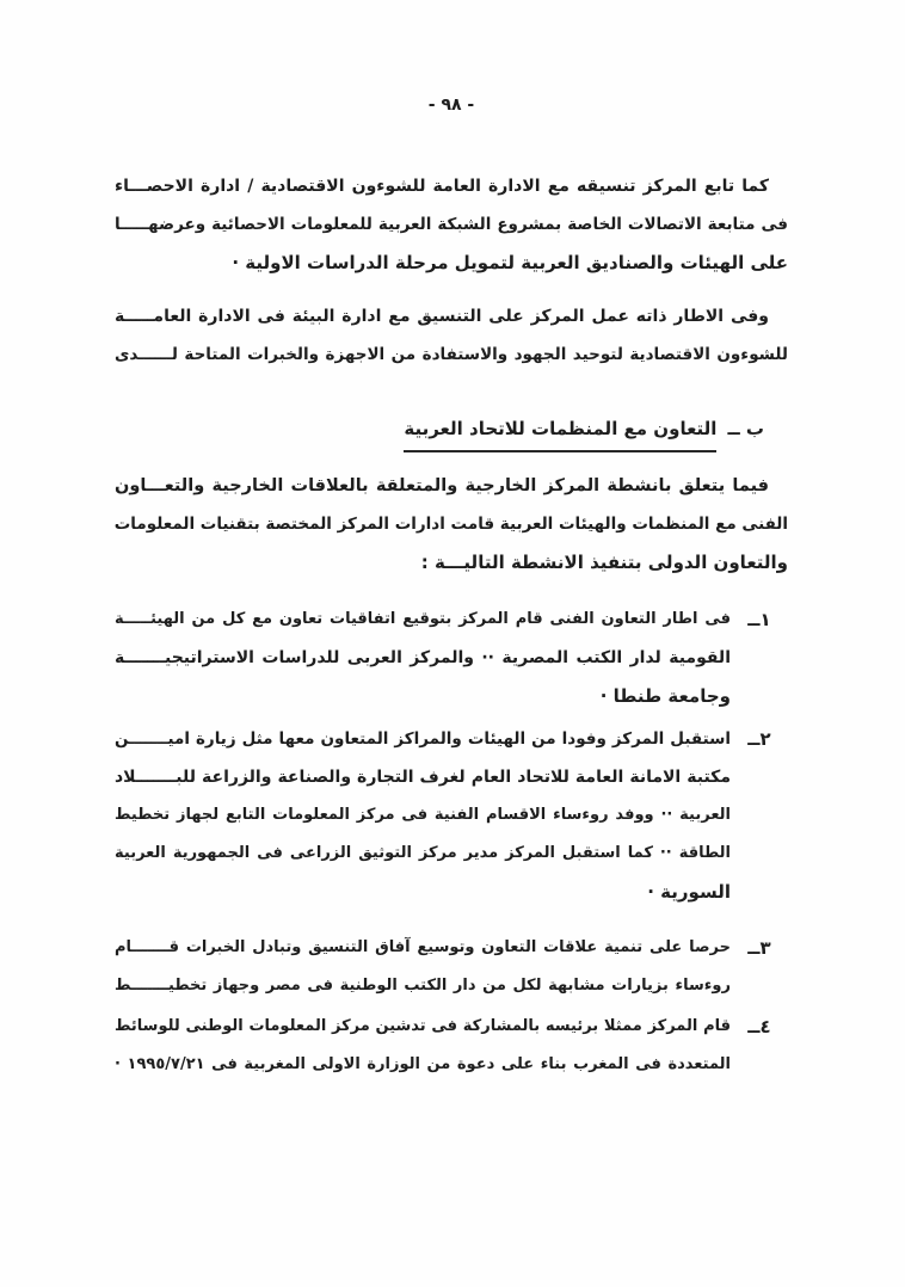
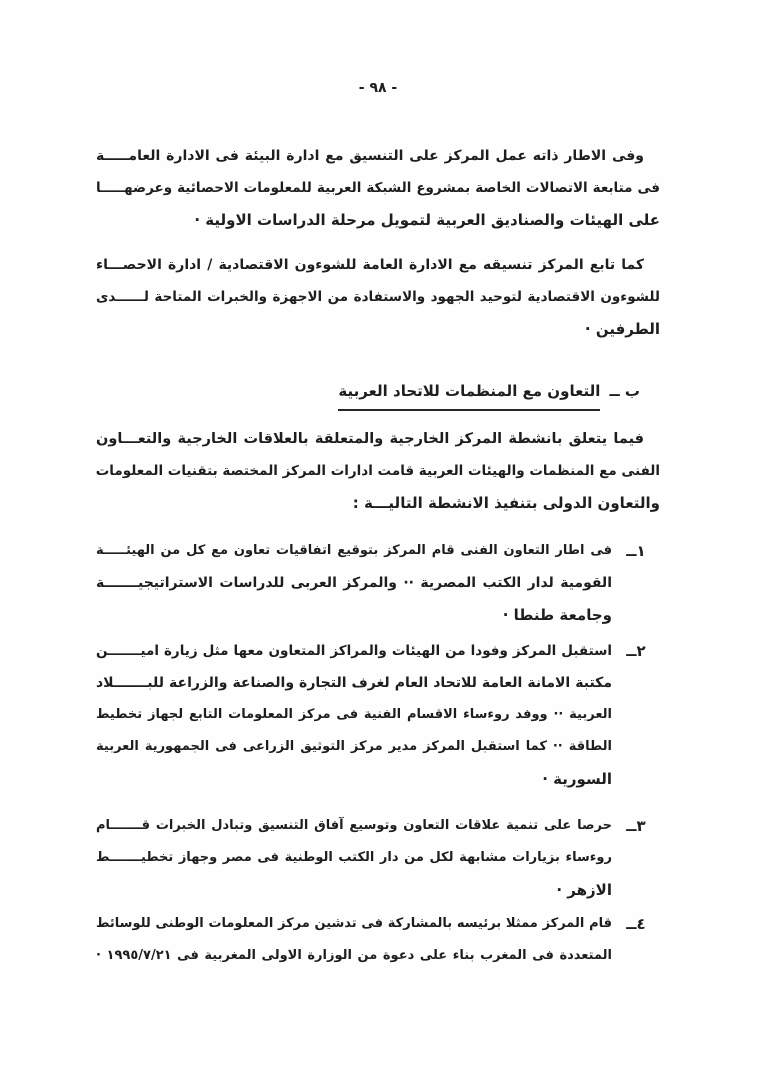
  - ٩٨ -
- كما تابع المركز تنسيقه مع الادارة العامة للشوءون الاقتصادية / ادارة الاحصـــاء
+ وفى الاطار ذاته عمل المركز على التنسيق مع ادارة البيئة فى الادارة العامـــــة
  فى متابعة الاتصالات الخاصة بمشروع الشبكة العربية للمعلومات الاحصائية وعرضهـــــا
  على الهيئات والصناديق العربية لتمويل مرحلة الدراسات الاولية ·
- وفى الاطار ذاته عمل المركز على التنسيق مع ادارة البيئة فى الادارة العامـــــة
+ كما تابع المركز تنسيقه مع الادارة العامة للشوءون الاقتصادية / ادارة الاحصـــاء
  للشوءون الاقتصادية لتوحيد الجهود والاستفادة من الاجهزة والخبرات المتاحة لــــــدى
+ الطرفين ·
  ب ــالتعاون مع المنظمات للاتحاد العربية
  فيما يتعلق بانشطة المركز الخارجية والمتعلقة بالعلاقات الخارجية والتعـــاون
  الفنى مع المنظمات والهيئات العربية قامت ادارات المركز المختصة بتقنيات المعلومات
  والتعاون الدولى بتنفيذ الانشطة التاليـــة :
  ١ــ
  فى اطار التعاون الفنى قام المركز بتوقيع اتفاقيات تعاون مع كل من الهيئـــــة
  القومية لدار الكتب المصرية ·· والمركز العربى للدراسات الاستراتيجيـــــــة
  وجامعة طنطا ·
  ٢ــ
  استقبل المركز وفودا من الهيئات والمراكز المتعاون معها مثل زيارة اميـــــــن
  مكتبة الامانة العامة للاتحاد العام لغرف التجارة والصناعة والزراعة للبـــــــلاد
  العربية ·· ووفد روءساء الاقسام الفنية فى مركز المعلومات التابع لجهاز تخطيط
  الطاقة ·· كما استقبل المركز مدير مركز التوثيق الزراعى فى الجمهورية العربية
  السورية ·
  ٣ــ
  حرصا على تنمية علاقات التعاون وتوسيع آفاق التنسيق وتبادل الخبرات قـــــــام
  روءساء بزيارات مشابهة لكل من دار الكتب الوطنية فى مصر وجهاز تخطيـــــــط
+ الازهر ·
  ٤ــ
  قام المركز ممثلا برئيسه بالمشاركة فى تدشين مركز المعلومات الوطنى للوسائط
  المتعددة فى المغرب بناء على دعوة من الوزارة الاولى المغربية فى ١٩٩٥/٧/٢١ ·
